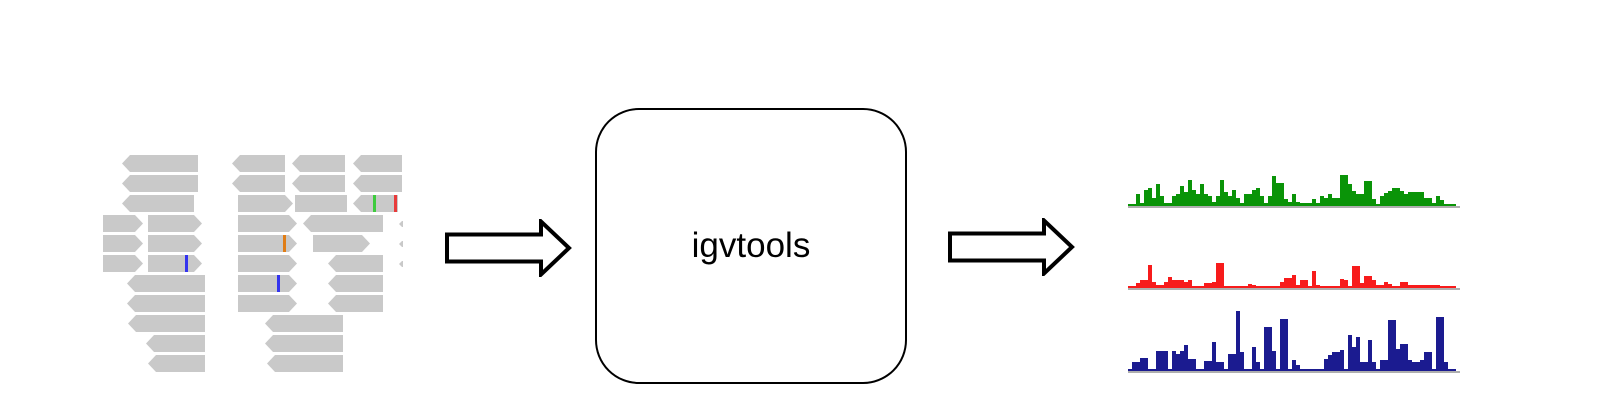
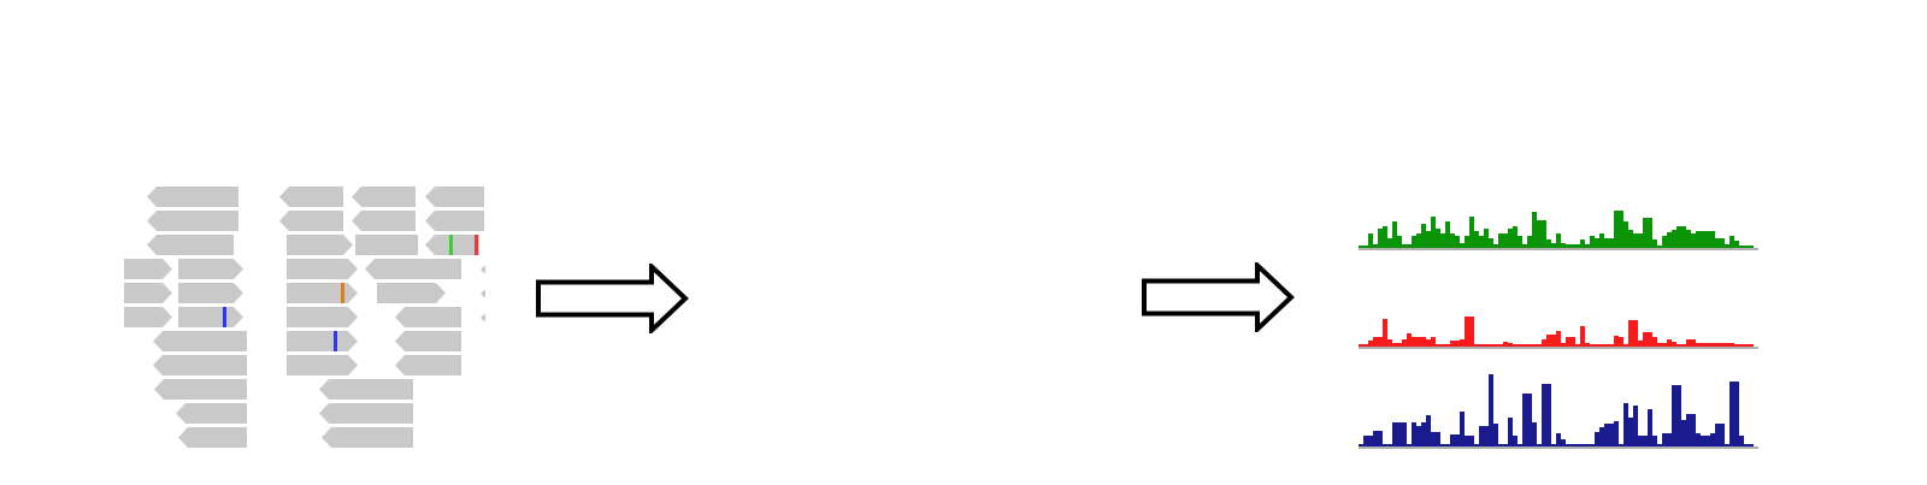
- igvtools
